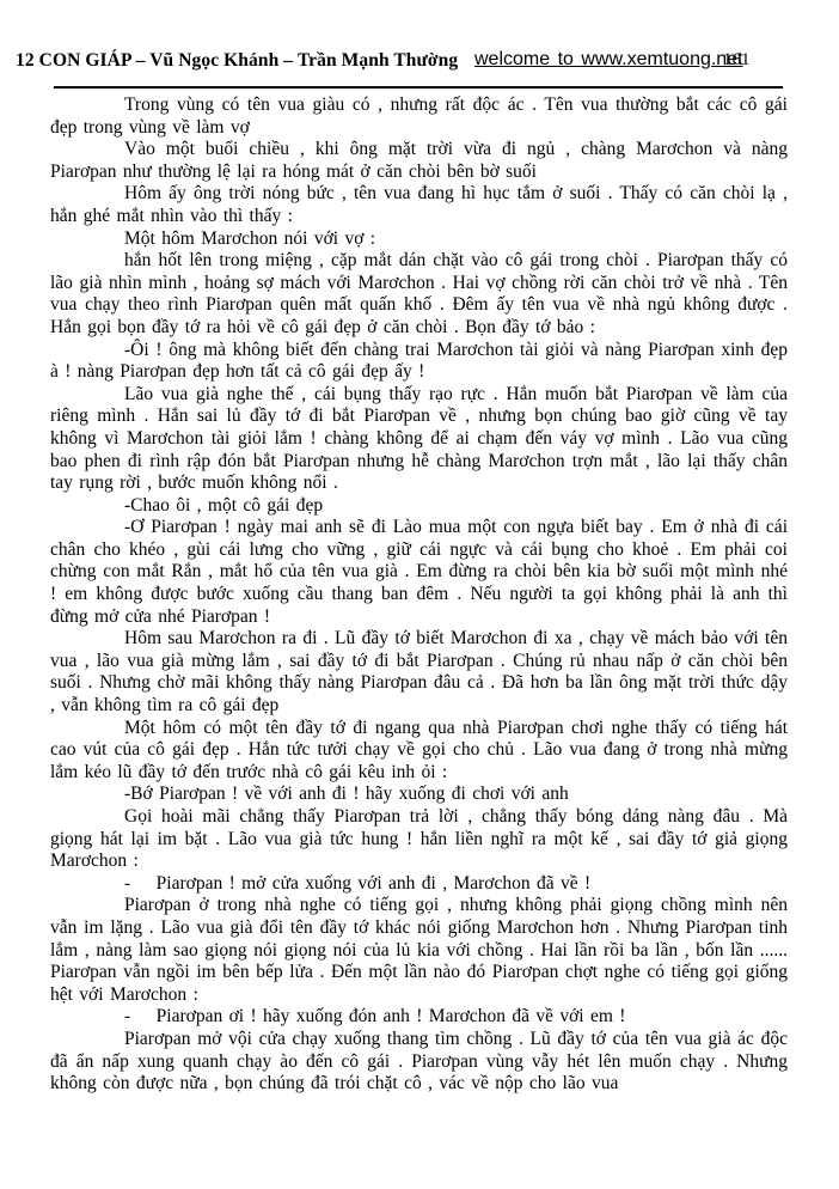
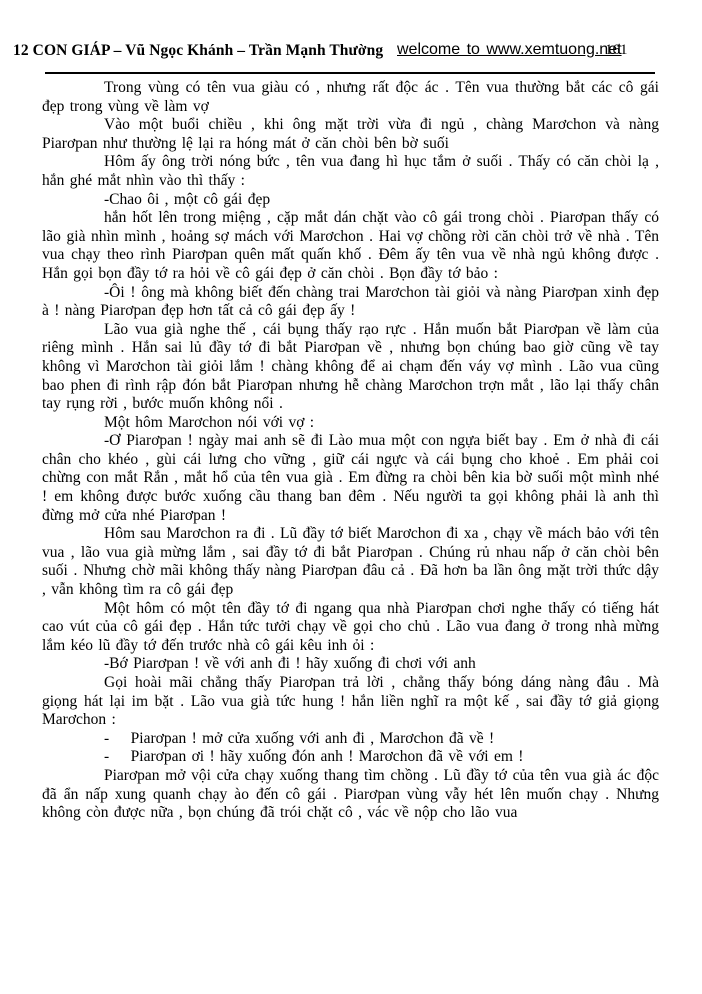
  12 CON GIÁP – Vũ Ngọc Khánh – Trần Mạnh Thường
  welcome to www.xemtuong.net
  161
  Trong vùng có tên vua giàu có , nhưng rất độc ác . Tên vua thường bắt các cô gái đẹp trong vùng về làm vợ
  Vào một buổi chiều , khi ông mặt trời vừa đi ngủ , chàng Marơchon và nàng Piarơpan như thường lệ lại ra hóng mát ở căn chòi bên bờ suối
  Hôm ấy ông trời nóng bức , tên vua đang hì hục tắm ở suối . Thấy có căn chòi lạ , hắn ghé mắt nhìn vào thì thấy :
- Một hôm Marơchon nói với vợ :
+ -Chao ôi , một cô gái đẹp
  hắn hốt lên trong miệng , cặp mắt dán chặt vào cô gái trong chòi . Piarơpan thấy có lão già nhìn mình , hoảng sợ mách với Marơchon . Hai vợ chồng rời căn chòi trở về nhà . Tên vua chạy theo rình Piarơpan quên mất quấn khố . Đêm ấy tên vua về nhà ngủ không được . Hắn gọi bọn đầy tớ ra hỏi về cô gái đẹp ở căn chòi . Bọn đầy tớ bảo :
  -Ôi ! ông mà không biết đến chàng trai Marơchon tài giỏi và nàng Piarơpan xinh đẹp à ! nàng Piarơpan đẹp hơn tất cả cô gái đẹp ấy !
  Lão vua già nghe thế , cái bụng thấy rạo rực . Hắn muốn bắt Piarơpan về làm của riêng mình . Hắn sai lủ đầy tớ đi bắt Piarơpan về , nhưng bọn chúng bao giờ cũng về tay không vì Marơchon tài giỏi lắm ! chàng không để ai chạm đến váy vợ mình . Lão vua cũng bao phen đi rình rập đón bắt Piarơpan nhưng hễ chàng Marơchon trợn mắt , lão lại thấy chân tay rụng rời , bước muốn không nổi .
- -Chao ôi , một cô gái đẹp
+ Một hôm Marơchon nói với vợ :
  -Ơ Piarơpan ! ngày mai anh sẽ đi Lào mua một con ngựa biết bay . Em ở nhà đi cái chân cho khéo , gùi cái lưng cho vững , giữ cái ngực và cái bụng cho khoẻ . Em phải coi chừng con mắt Rắn , mắt hổ của tên vua già . Em đừng ra chòi bên kia bờ suối một mình nhé ! em không được bước xuống cầu thang ban đêm . Nếu người ta gọi không phải là anh thì đừng mở cửa nhé Piarơpan !
  Hôm sau Marơchon ra đi . Lũ đầy tớ biết Marơchon đi xa , chạy về mách bảo với tên vua , lão vua già mừng lắm , sai đầy tớ đi bắt Piarơpan . Chúng rủ nhau nấp ở căn chòi bên suối . Nhưng chờ mãi không thấy nàng Piarơpan đâu cả . Đã hơn ba lần ông mặt trời thức dậy , vẫn không tìm ra cô gái đẹp
  Một hôm có một tên đầy tớ đi ngang qua nhà Piarơpan chơi nghe thấy có tiếng hát cao vút của cô gái đẹp . Hắn tức tưởi chạy về gọi cho chủ . Lão vua đang ở trong nhà mừng lắm kéo lũ đầy tớ đến trước nhà cô gái kêu inh ỏi :
  -Bớ Piarơpan ! về với anh đi ! hãy xuống đi chơi với anh
  Gọi hoài mãi chẳng thấy Piarơpan trả lời , chẳng thấy bóng dáng nàng đâu . Mà giọng hát lại im bặt . Lão vua già tức hung ! hắn liền nghĩ ra một kế , sai đầy tớ giả giọng Marơchon :
  - Piarơpan ! mở cửa xuống với anh đi , Marơchon đã về !
- Piarơpan ở trong nhà nghe có tiếng gọi , nhưng không phải giọng chồng mình nên vẫn im lặng . Lão vua già đổi tên đầy tớ khác nói giống Marơchon hơn . Nhưng Piarơpan tinh lắm , nàng làm sao giọng nói giọng nói của lủ kia với chồng . Hai lần rồi ba lần , bốn lần ...... Piarơpan vẫn ngồi im bên bếp lửa . Đến một lần nào đó Piarơpan chợt nghe có tiếng gọi giống hệt với Marơchon :
  - Piarơpan ơi ! hãy xuống đón anh ! Marơchon đã về với em !
  Piarơpan mở vội cửa chạy xuống thang tìm chồng . Lũ đầy tớ của tên vua già ác độc đã ẩn nấp xung quanh chạy ào đến cô gái . Piarơpan vùng vẫy hét lên muốn chạy . Nhưng không còn được nữa , bọn chúng đã trói chặt cô , vác về nộp cho lão vua
